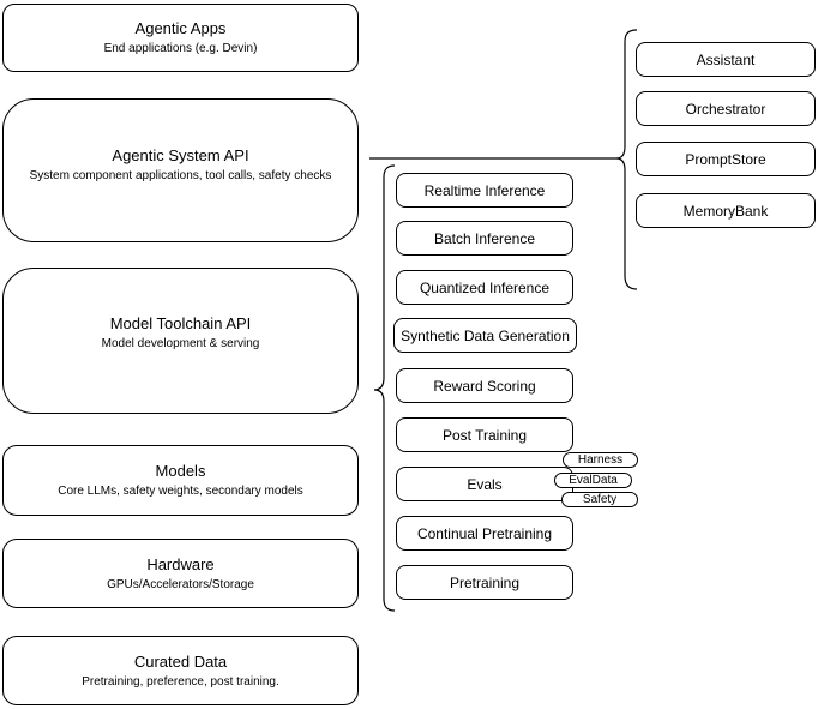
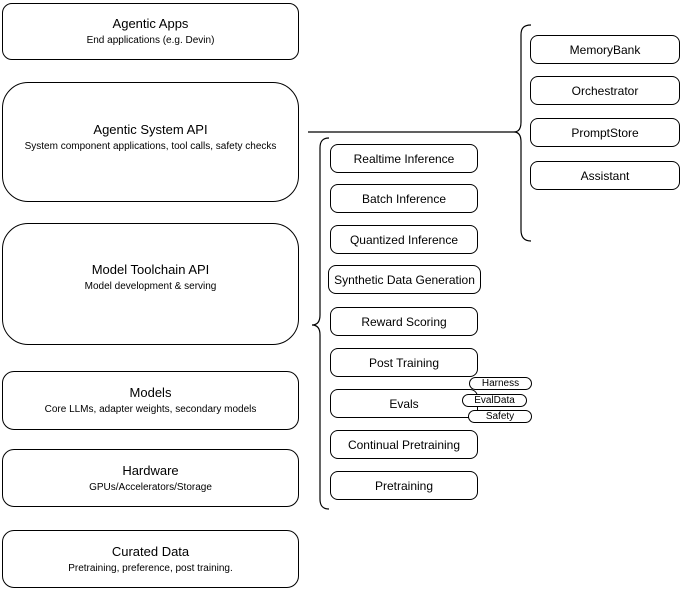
  Agentic Apps
  End applications (e.g. Devin)
  Agentic System API
  System component applications, tool calls, safety checks
  Model Toolchain API
  Model development & serving
  Models
- Core LLMs, safety weights, secondary models
+ Core LLMs, adapter weights, secondary models
  Hardware
  GPUs/Accelerators/Storage
  Curated Data
  Pretraining, preference, post training.
  Realtime Inference
  Batch Inference
  Quantized Inference
  Synthetic Data Generation
  Reward Scoring
  Post Training
  Evals
  Continual Pretraining
  Pretraining
  Harness
  EvalData
  Safety
- Assistant
+ MemoryBank
  Orchestrator
  PromptStore
- MemoryBank
+ Assistant
